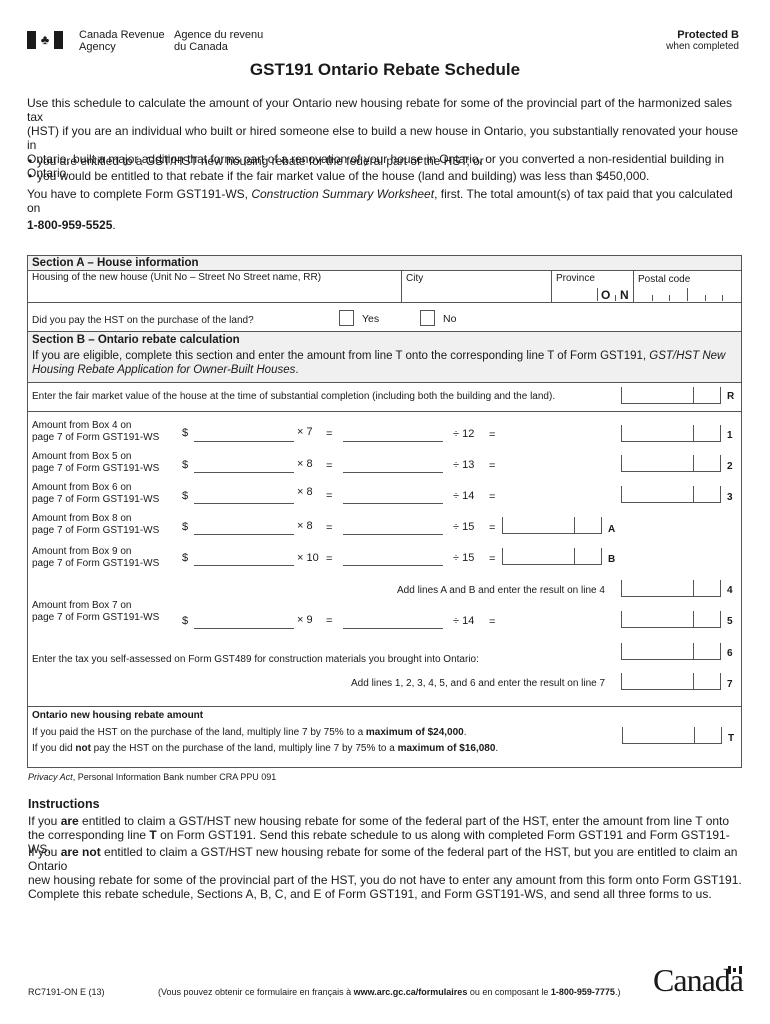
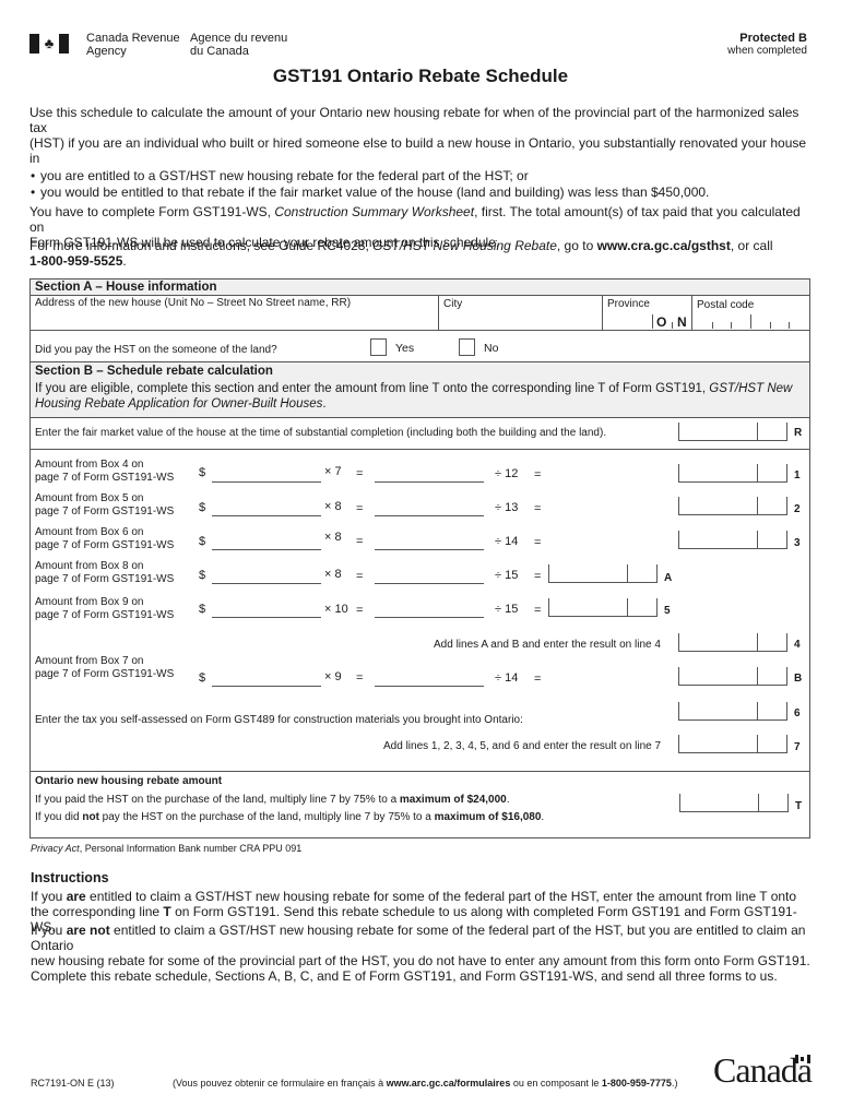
  ♣
  Canada Revenue
  Agency
  Agence du revenu
  du Canada
  Protected B
  when completed
  GST191 Ontario Rebate Schedule
- Use this schedule to calculate the amount of your Ontario new housing rebate for some of the provincial part of the harmonized sales tax
+ Use this schedule to calculate the amount of your Ontario new housing rebate for when of the provincial part of the harmonized sales tax
  (HST) if you are an individual who built or hired someone else to build a new house in Ontario, you substantially renovated your house in
- Ontario, built a major addition that forms part of a renovation of your house in Ontario, or you converted a non-residential building in Ontario
  you are entitled to a GST/HST new housing rebate for the federal part of the HST; or
  you would be entitled to that rebate if the fair market value of the house (land and building) was less than $450,000.
  You have to complete Form GST191-WS, Construction Summary Worksheet, first. The total amount(s) of tax paid that you calculated on
+ Form GST191-WS will be used to calculate your rebate amount on this schedule.
+ For more information and instructions, see Guide RC4028, GST/HST New Housing Rebate, go to www.cra.gc.ca/gsthst, or call
  1-800-959-5525.
  Section A – House information
- Housing of the new house (Unit No – Street No Street name, RR)
+ Address of the new house (Unit No – Street No Street name, RR)
  City
  Province
  O
  N
  Postal code
- Did you pay the HST on the purchase of the land?
+ Did you pay the HST on the someone of the land?
  Yes
  No
- Section B – Ontario rebate calculation
+ Section B – Schedule rebate calculation
  If you are eligible, complete this section and enter the amount from line T onto the corresponding line T of Form GST191, GST/HST New
  Housing Rebate Application for Owner-Built Houses.
  Enter the fair market value of the house at the time of substantial completion (including both the building and the land).
  R
  Amount from Box 4 on
  page 7 of Form GST191-WS
  $
  × 7
  =
  ÷ 12
  =
  1
  Amount from Box 5 on
  page 7 of Form GST191-WS
  $
  × 8
  =
  ÷ 13
  =
  2
  Amount from Box 6 on
  page 7 of Form GST191-WS
  $
  × 8
  =
  ÷ 14
  =
  3
  Amount from Box 8 on
  page 7 of Form GST191-WS
  $
  × 8
  =
  ÷ 15
  =
  A
  Amount from Box 9 on
  page 7 of Form GST191-WS
  $
  × 10
  =
  ÷ 15
  =
- B
+ 5
  Add lines A and B and enter the result on line 4
  4
  Amount from Box 7 on
  page 7 of Form GST191-WS
  $
  × 9
  =
  ÷ 14
  =
- 5
+ B
  Enter the tax you self-assessed on Form GST489 for construction materials you brought into Ontario:
  6
  Add lines 1, 2, 3, 4, 5, and 6 and enter the result on line 7
  7
  Ontario new housing rebate amount
  If you paid the HST on the purchase of the land, multiply line 7 by 75% to a maximum of $24,000.
  If you did not pay the HST on the purchase of the land, multiply line 7 by 75% to a maximum of $16,080.
  T
  Privacy Act, Personal Information Bank number CRA PPU 091
  Instructions
  If you are entitled to claim a GST/HST new housing rebate for some of the federal part of the HST, enter the amount from line T onto
  the corresponding line T on Form GST191. Send this rebate schedule to us along with completed Form GST191 and Form GST191-WS.
  If you are not entitled to claim a GST/HST new housing rebate for some of the federal part of the HST, but you are entitled to claim an Ontario
  new housing rebate for some of the provincial part of the HST, you do not have to enter any amount from this form onto Form GST191.
  Complete this rebate schedule, Sections A, B, C, and E of Form GST191, and Form GST191-WS, and send all three forms to us.
  RC7191-ON E (13)
  (Vous pouvez obtenir ce formulaire en français à www.arc.gc.ca/formulaires ou en composant le 1-800-959-7775.)
  Canada
